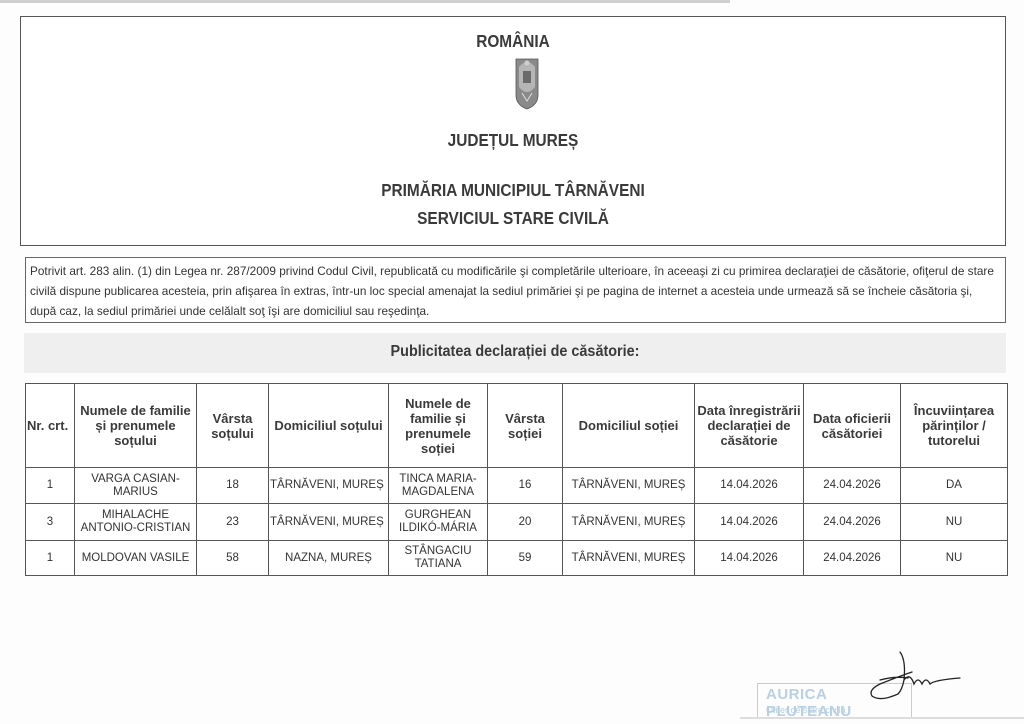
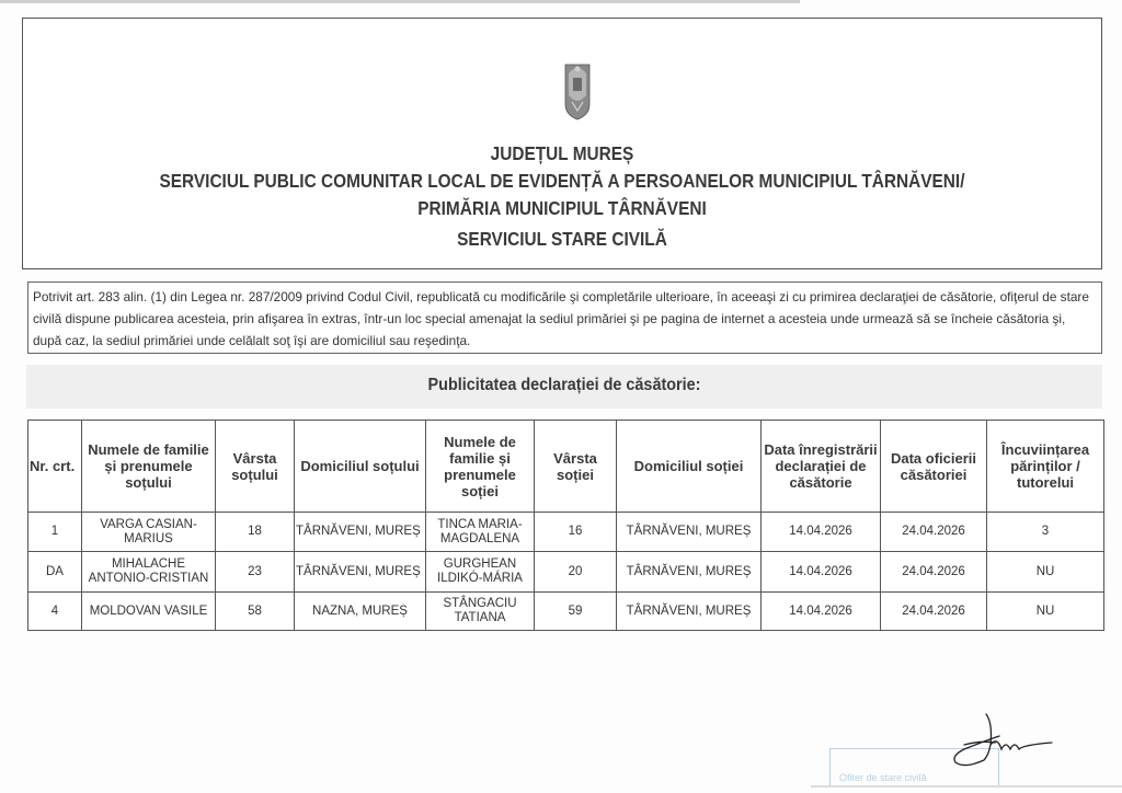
- ROMÂNIA
  JUDEȚUL MUREȘ
+ SERVICIUL PUBLIC COMUNITAR LOCAL DE EVIDENȚĂ A PERSOANELOR MUNICIPIUL TÂRNĂVENI/
  PRIMĂRIA MUNICIPIUL TÂRNĂVENI
  SERVICIUL STARE CIVILĂ
  Potrivit art. 283 alin. (1) din Legea nr. 287/2009 privind Codul Civil, republicată cu modificările şi completările ulterioare, în aceeaşi zi cu primirea declaraţiei de căsătorie, ofiţerul de stare civilă dispune publicarea acesteia, prin afişarea în extras, într-un loc special amenajat la sediul primăriei şi pe pagina de internet a acesteia unde urmează să se încheie căsătoria şi, după caz, la sediul primăriei unde celălalt soţ îşi are domiciliul sau reşedinţa.
  Publicitatea declarației de căsătorie:
  Nr. crt.	Numele de familie și prenumele soțului	Vârsta soțului	Domiciliul soțului	Numele de familie și prenumele soției	Vârsta soției	Domiciliul soției	Data înregistrării declarației de căsătorie	Data oficierii căsătoriei	Încuviințarea părinților / tutorelui
- 1	VARGA CASIAN-MARIUS	18	TÂRNĂVENI, MUREȘ	TINCA MARIA-MAGDALENA	16	TÂRNĂVENI, MUREȘ	14.04.2026	24.04.2026	DA
+ 1	VARGA CASIAN-MARIUS	18	TÂRNĂVENI, MUREȘ	TINCA MARIA-MAGDALENA	16	TÂRNĂVENI, MUREȘ	14.04.2026	24.04.2026	3
- 3	MIHALACHE ANTONIO-CRISTIAN	23	TÂRNĂVENI, MUREȘ	GURGHEAN ILDIKÓ-MÁRIA	20	TÂRNĂVENI, MUREȘ	14.04.2026	24.04.2026	NU
+ DA	MIHALACHE ANTONIO-CRISTIAN	23	TÂRNĂVENI, MUREȘ	GURGHEAN ILDIKÓ-MÁRIA	20	TÂRNĂVENI, MUREȘ	14.04.2026	24.04.2026	NU
- 1	MOLDOVAN VASILE	58	NAZNA, MUREȘ	STÂNGACIU TATIANA	59	TÂRNĂVENI, MUREȘ	14.04.2026	24.04.2026	NU
+ 4	MOLDOVAN VASILE	58	NAZNA, MUREȘ	STÂNGACIU TATIANA	59	TÂRNĂVENI, MUREȘ	14.04.2026	24.04.2026	NU
- AURICA PLUTEANU
  Ofiter de stare civilă
